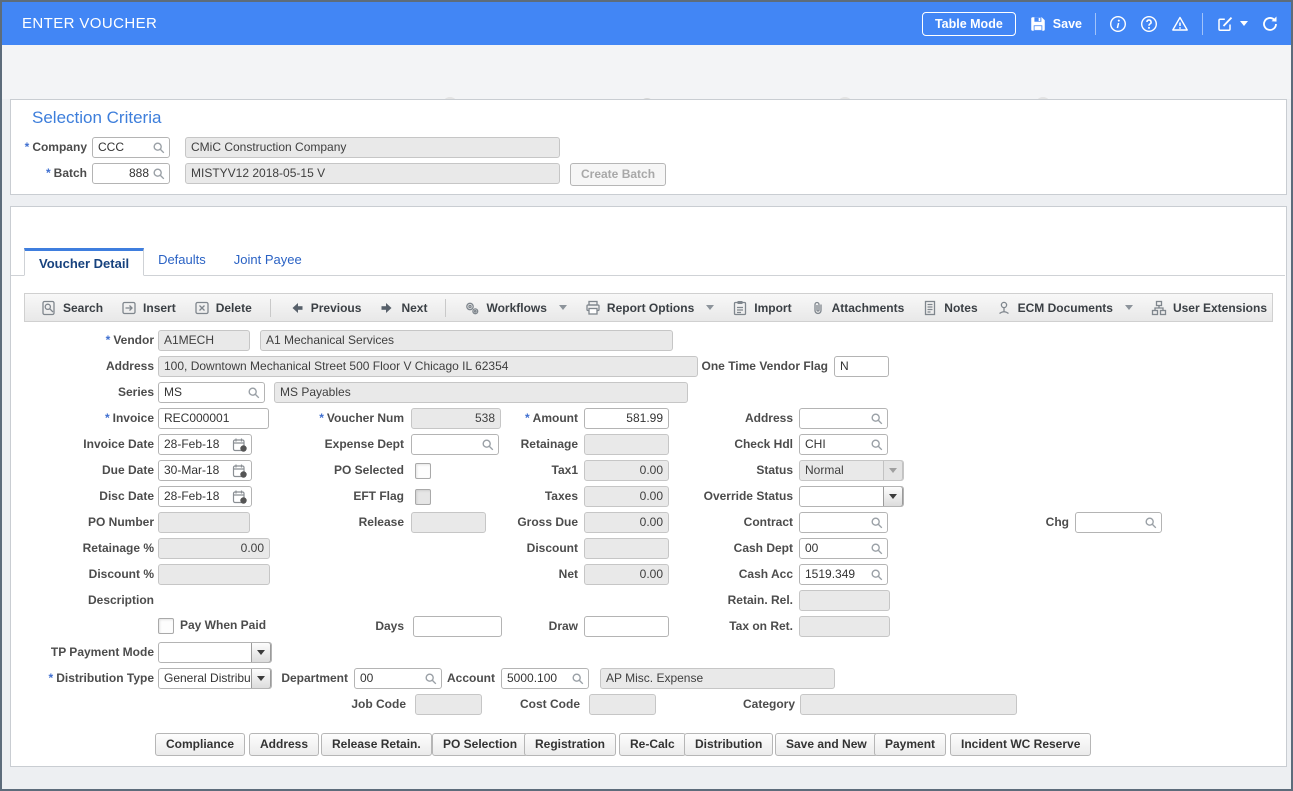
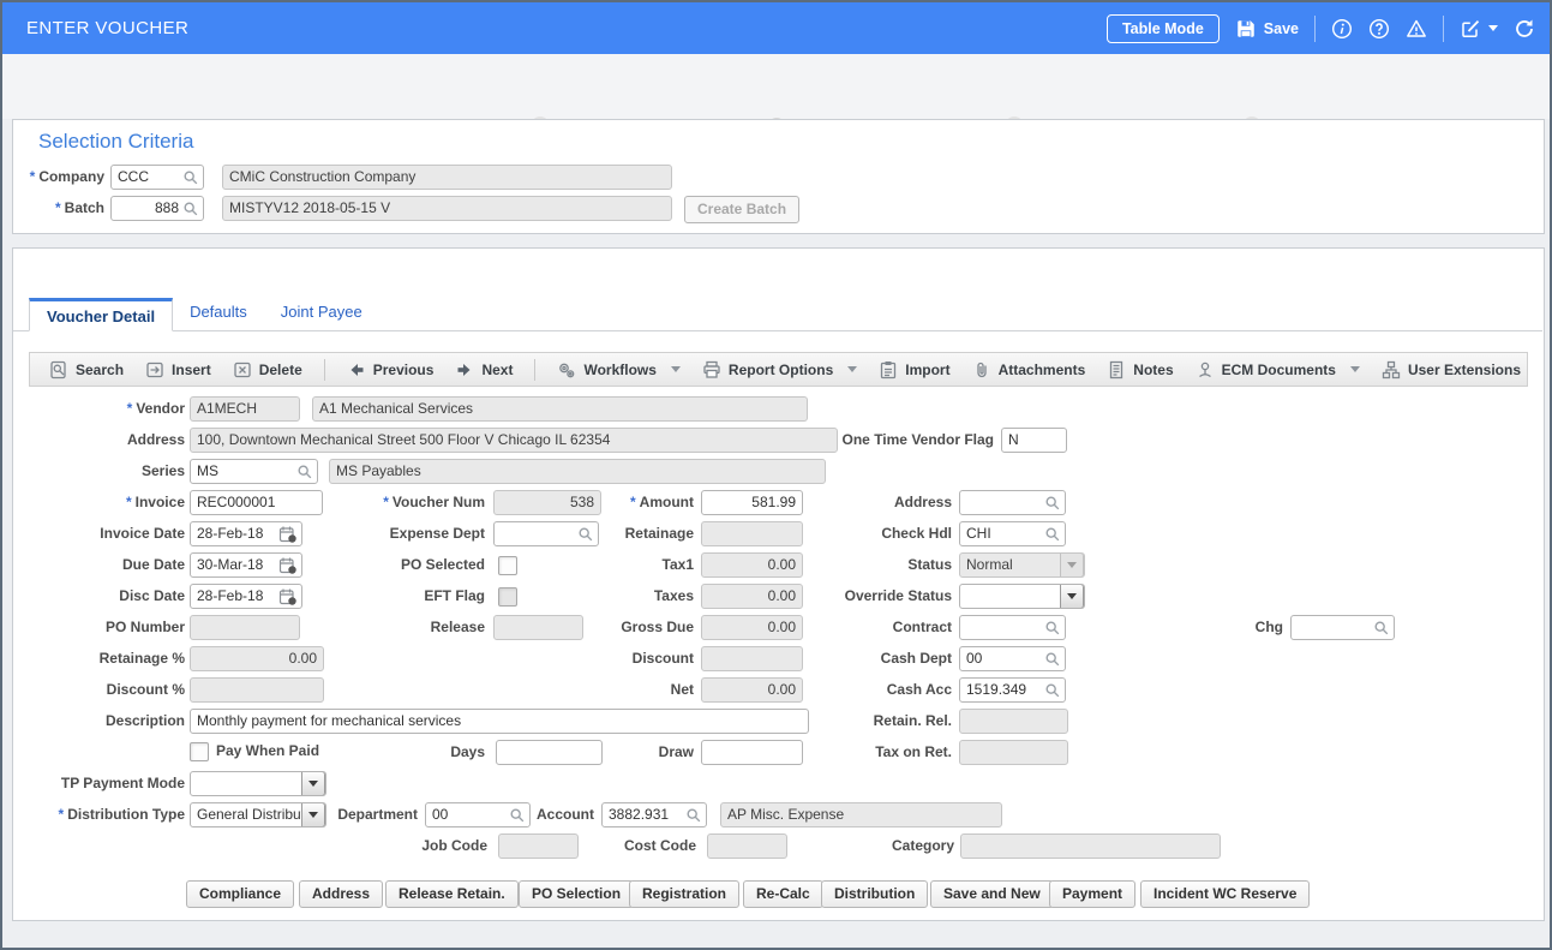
  ENTER VOUCHER
  Table Mode
  Save
  Selection Criteria
  * Company
  CCC
  CMiC Construction Company
  * Batch
  888
  MISTYV12 2018-05-15 V
  Create Batch
  Voucher Detail
  Defaults
  Joint Payee
  Search
  Insert
  Delete
  Previous
  Next
  Workflows
  Report Options
  Import
  Attachments
  Notes
  ECM Documents
  User Extensions
  * Vendor
  A1MECH
  A1 Mechanical Services
  Address
  100, Downtown Mechanical Street 500 Floor V Chicago IL 62354
  One Time Vendor Flag
  N
  Series
  MS
  MS Payables
  * Invoice
  REC000001
  * Voucher Num
  538
  * Amount
  581.99
  Address
  Invoice Date
  28-Feb-18
  Expense Dept
  Retainage
  Check Hdl
  CHI
  Due Date
  30-Mar-18
  PO Selected
  Tax1
  0.00
  Status
  Normal
  Disc Date
  28-Feb-18
  EFT Flag
  Taxes
  0.00
  Override Status
  PO Number
  Release
  Gross Due
  0.00
  Contract
  Chg
  Retainage %
  0.00
  Discount
  Cash Dept
  00
  Discount %
  Net
  0.00
  Cash Acc
  1519.349
  Description
+ Monthly payment for mechanical services
  Retain. Rel.
  Pay When Paid
  Days
  Draw
  Tax on Ret.
  TP Payment Mode
  * Distribution Type
  General Distribu
  Department
  00
  Account
- 5000.100
+ 3882.931
  AP Misc. Expense
  Job Code
  Cost Code
  Category
  Compliance
  Address
  Release Retain.
  PO Selection
  Registration
  Re-Calc
  Distribution
  Save and New
  Payment
  Incident WC Reserve
